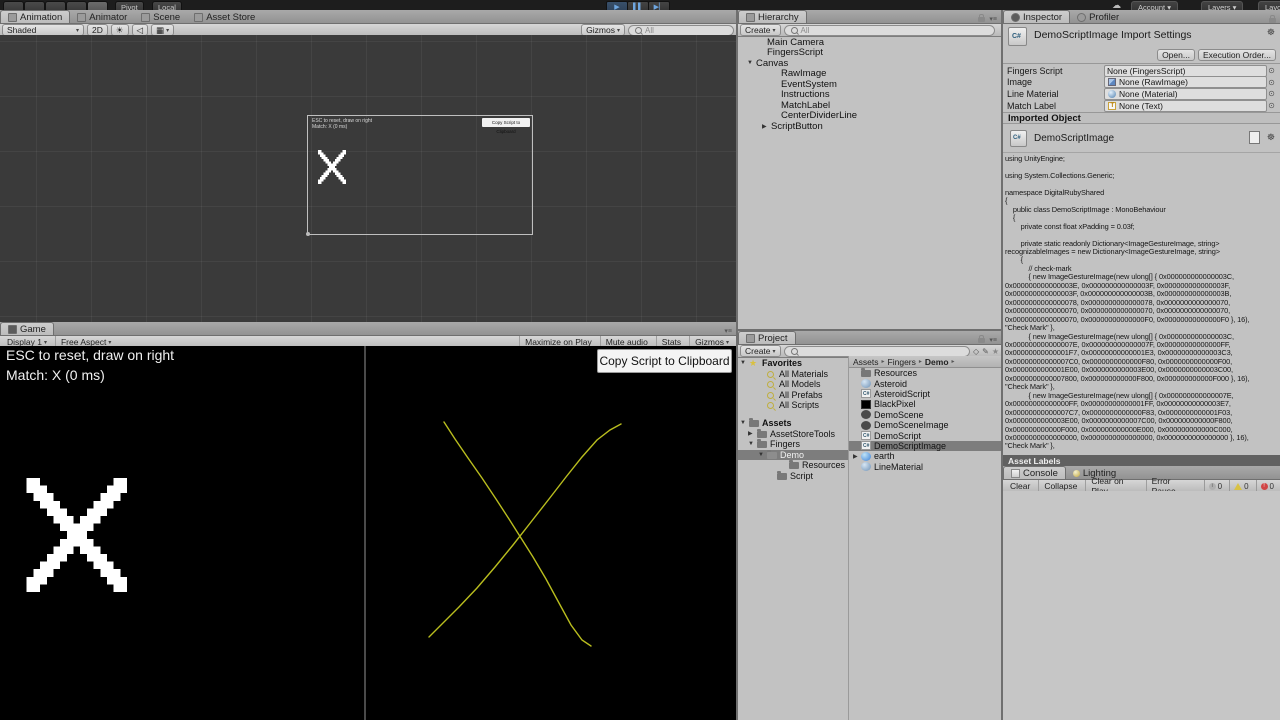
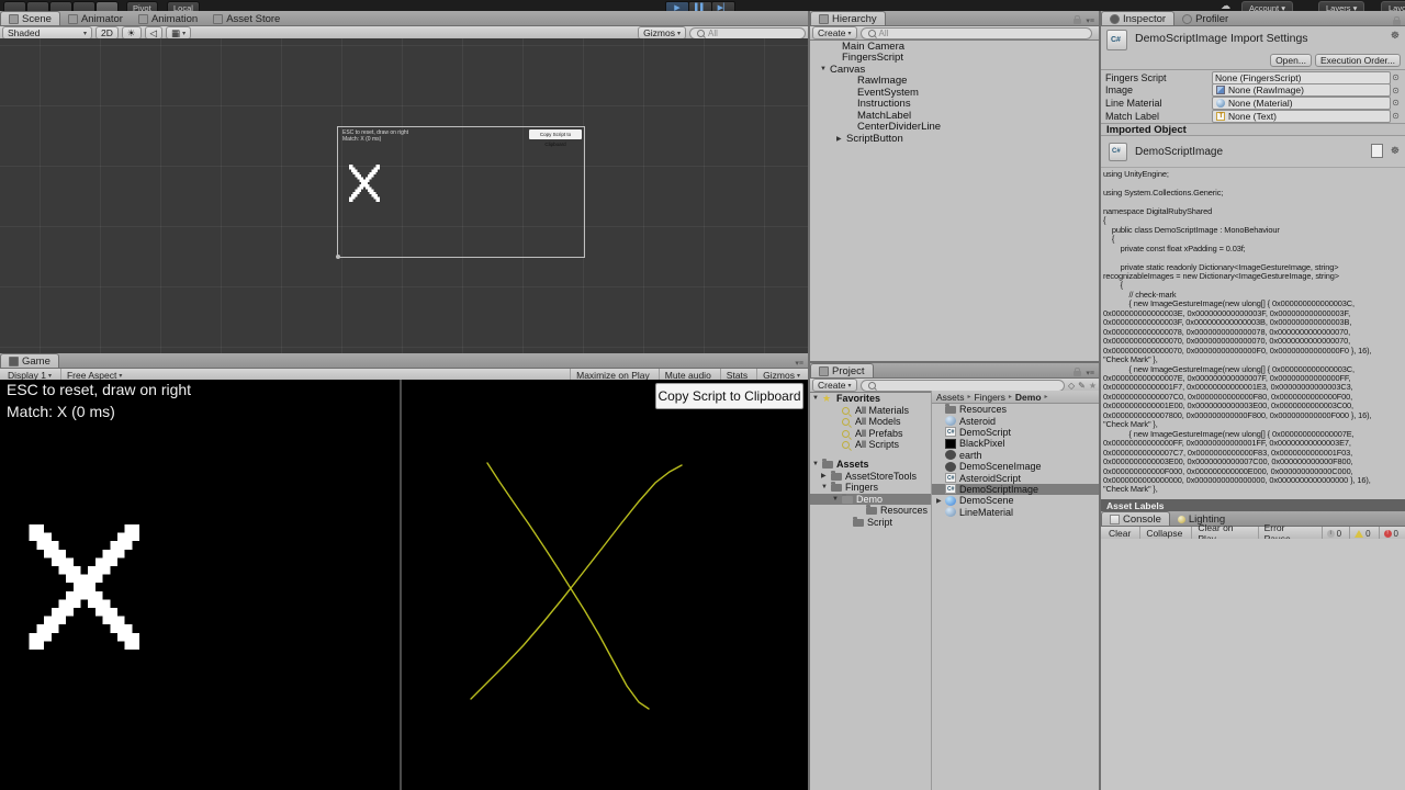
  Pivot
  Local
  ☁
  Account ▾
  Layers ▾
- Animation
+ Scene
  Animator
- Scene
+ Animation
  Asset Store
  Shaded
  2D
  ☀
  ◁
  ▦
  Gizmos
  All
  Game
  Display 1
  Free Aspect
  Maximize on Play
  Mute audio
  Stats
  Gizmos
  ESC to reset, draw on right
  Match: X (0 ms)
  Copy Script to Clipboard
  Hierarchy
  Create
  All
  Main Camera
  FingersScript
  Canvas
  RawImage
  EventSystem
  Instructions
  MatchLabel
  CenterDividerLine
  ScriptButton
  Project
  Create
  ◇
  ✎
  ★
  Favorites
  All Materials
  All Models
  All Prefabs
  All Scripts
  Assets
  AssetStoreTools
  Fingers
  Demo
  Resources
  Script
  Assets
  Fingers
  Demo
  Resources
  Asteroid
- AsteroidScript
+ DemoScript
  BlackPixel
- DemoScene
+ earth
  DemoSceneImage
- DemoScript
+ AsteroidScript
  DemoScriptImage
- earth
+ DemoScene
  LineMaterial
  Inspector
  Profiler
  DemoScriptImage Import Settings
  ☸
  Open...
  Execution Order...
  Fingers Script
  None (FingersScript)
  ⊙
  Image
  None (RawImage)
  ⊙
  Line Material
  None (Material)
  ⊙
  Match Label
  None (Text)
  ⊙
  Imported Object
  DemoScriptImage
  ☸
  using UnityEngine;
  using System.Collections.Generic;
  namespace DigitalRubyShared
  {
  public class DemoScriptImage : MonoBehaviour
  {
  private const float xPadding = 0.03f;
  private static readonly Dictionary<ImageGestureImage, string>
  recognizableImages = new Dictionary<ImageGestureImage, string>
  {
  // check-mark
  { new ImageGestureImage(new ulong[] { 0x000000000000003C,
  0x000000000000003E, 0x000000000000003F, 0x000000000000003F,
  0x000000000000003F, 0x000000000000003B, 0x000000000000003B,
  0x0000000000000078, 0x0000000000000078, 0x0000000000000070,
  0x0000000000000070, 0x0000000000000070, 0x0000000000000070,
  0x0000000000000070, 0x00000000000000F0, 0x00000000000000F0 }, 16),
  "Check Mark" },
  { new ImageGestureImage(new ulong[] { 0x000000000000003C,
  0x000000000000007E, 0x000000000000007F, 0x00000000000000FF,
  0x00000000000001F7, 0x00000000000001E3, 0x00000000000003C3,
  0x00000000000007C0, 0x0000000000000F80, 0x0000000000000F00,
  0x0000000000001E00, 0x0000000000003E00, 0x0000000000003C00,
  0x0000000000007800, 0x000000000000F800, 0x000000000000F000 }, 16),
  "Check Mark" },
  { new ImageGestureImage(new ulong[] { 0x000000000000007E,
  0x00000000000000FF, 0x00000000000001FF, 0x00000000000003E7,
  0x00000000000007C7, 0x0000000000000F83, 0x0000000000001F03,
  0x0000000000003E00, 0x0000000000007C00, 0x000000000000F800,
  0x000000000000F000, 0x000000000000E000, 0x000000000000C000,
  0x0000000000000000, 0x0000000000000000, 0x0000000000000000 }, 16),
  "Check Mark" },
  Asset Labels
  Console
  Lighting
  Clear
  Collapse
  0
  0
  0
